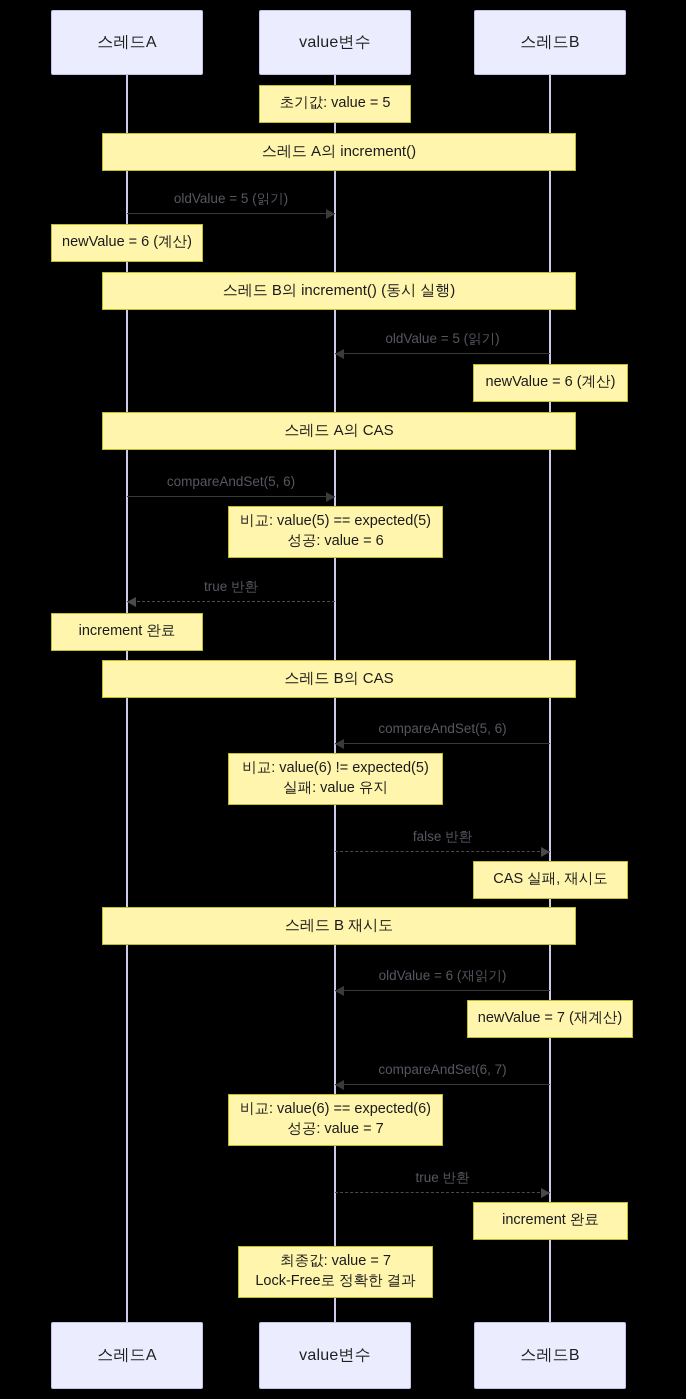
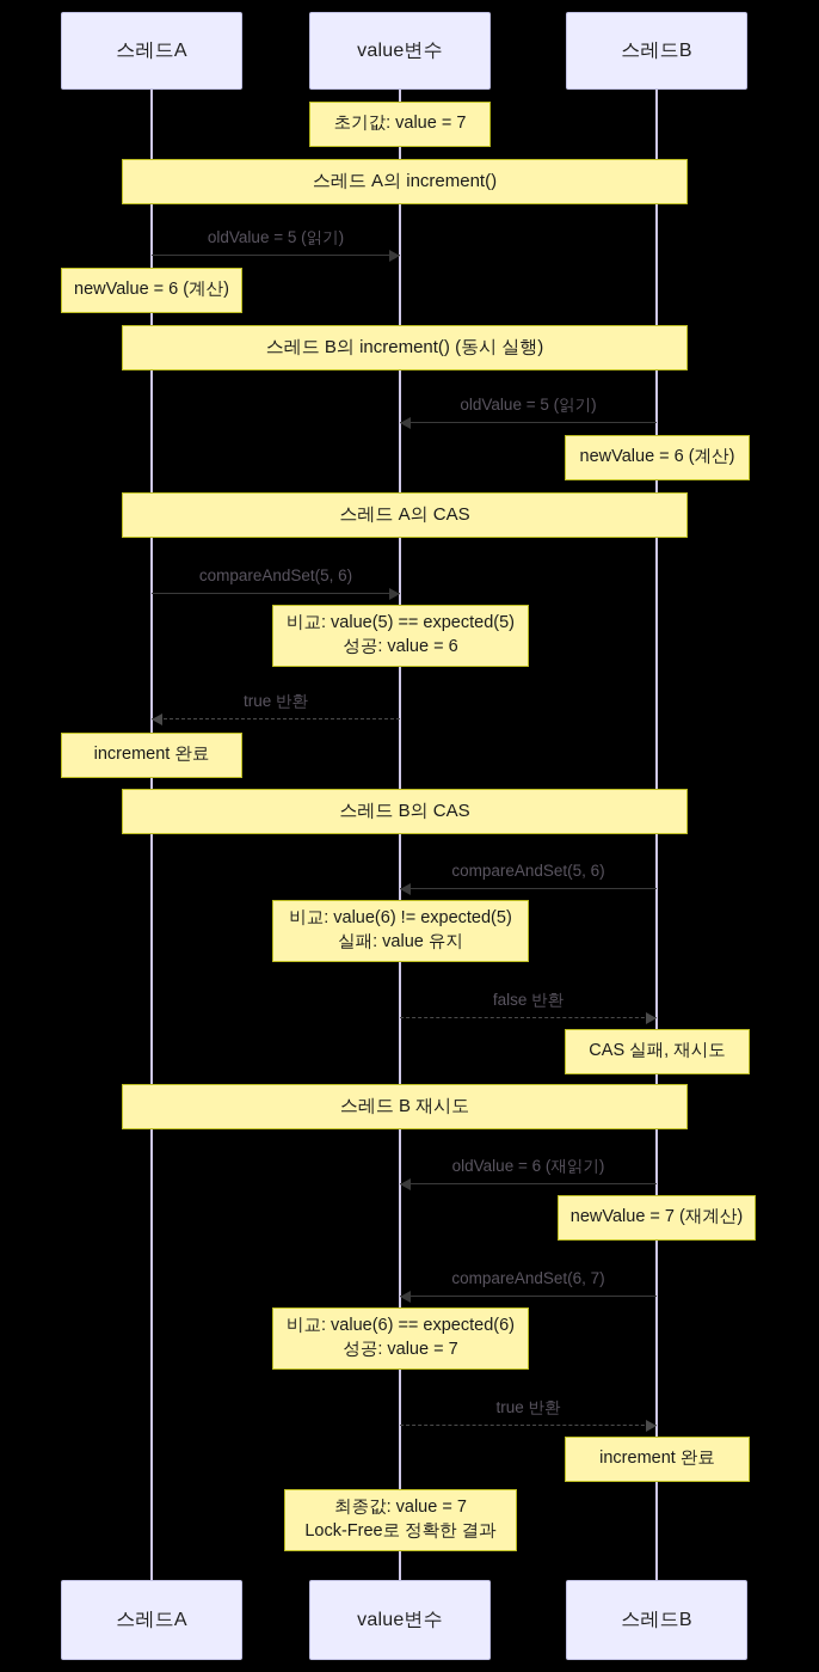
  oldValue = 5 (읽기)
  oldValue = 5 (읽기)
  compareAndSet(5, 6)
  true 반환
  compareAndSet(5, 6)
  false 반환
  oldValue = 6 (재읽기)
  compareAndSet(6, 7)
  true 반환
- 초기값: value = 5
+ 초기값: value = 7
  스레드 A의 increment()
  newValue = 6 (계산)
  스레드 B의 increment() (동시 실행)
  newValue = 6 (계산)
  스레드 A의 CAS
  비교: value(5) == expected(5)
  성공: value = 6
  increment 완료
  스레드 B의 CAS
  비교: value(6) != expected(5)
  실패: value 유지
  CAS 실패, 재시도
  스레드 B 재시도
  newValue = 7 (재계산)
  비교: value(6) == expected(6)
  성공: value = 7
  increment 완료
  최종값: value = 7
  Lock-Free로 정확한 결과
  스레드A
  value변수
  스레드B
  스레드A
  value변수
  스레드B
